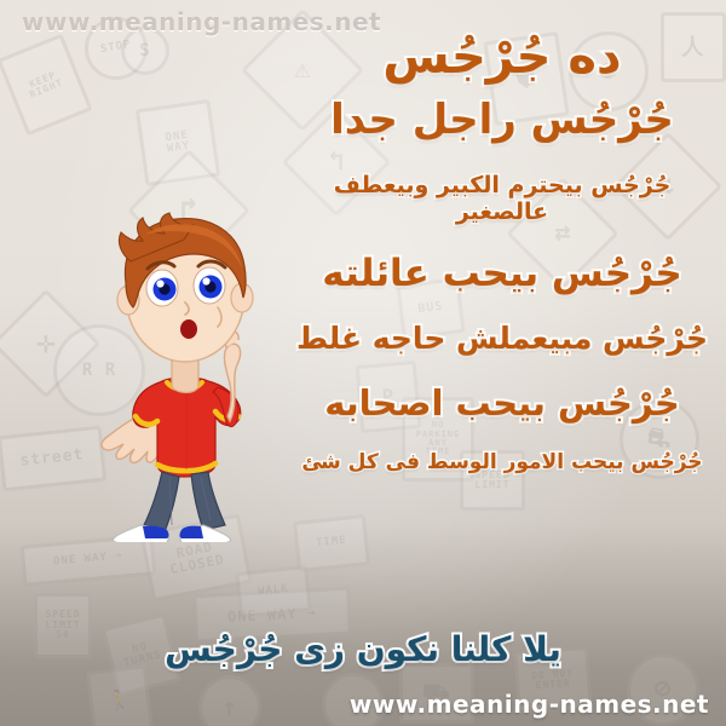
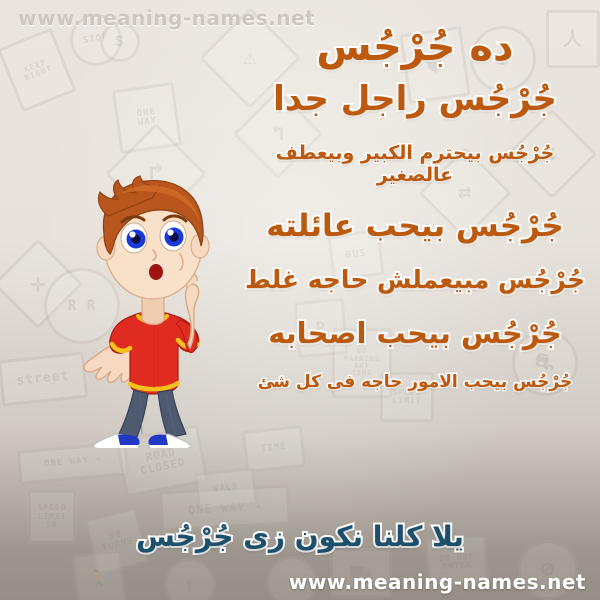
  www.meaning-names.net
  ده جُرْجُس
  جُرْجُس راجل جدا
  جُرْجُس بيحترم الكبير وبيعطف عالصغير
  جُرْجُس بيحب عائلته
  جُرْجُس مبيعملش حاجه غلط
  جُرْجُس بيحب اصحابه
- جُرْجُس بيحب الامور الوسط فى كل شئ
+ جُرْجُس بيحب الامور حاجه فى كل شئ
  يلا كلنا نكون زى جُرْجُس
  www.meaning-names.net
